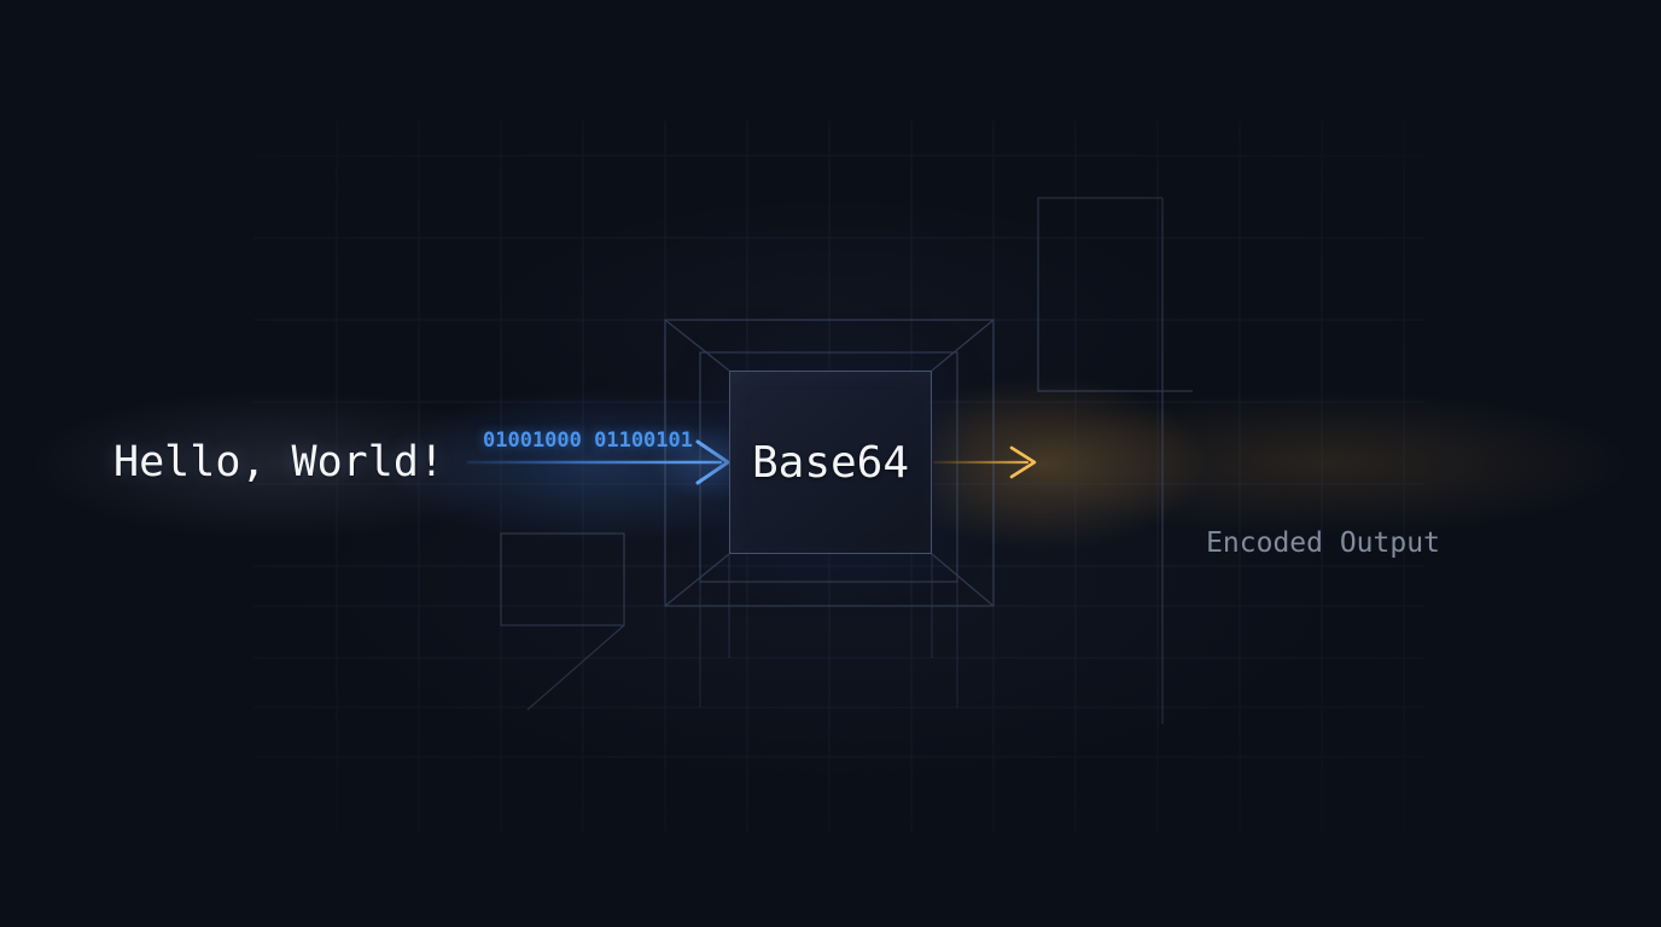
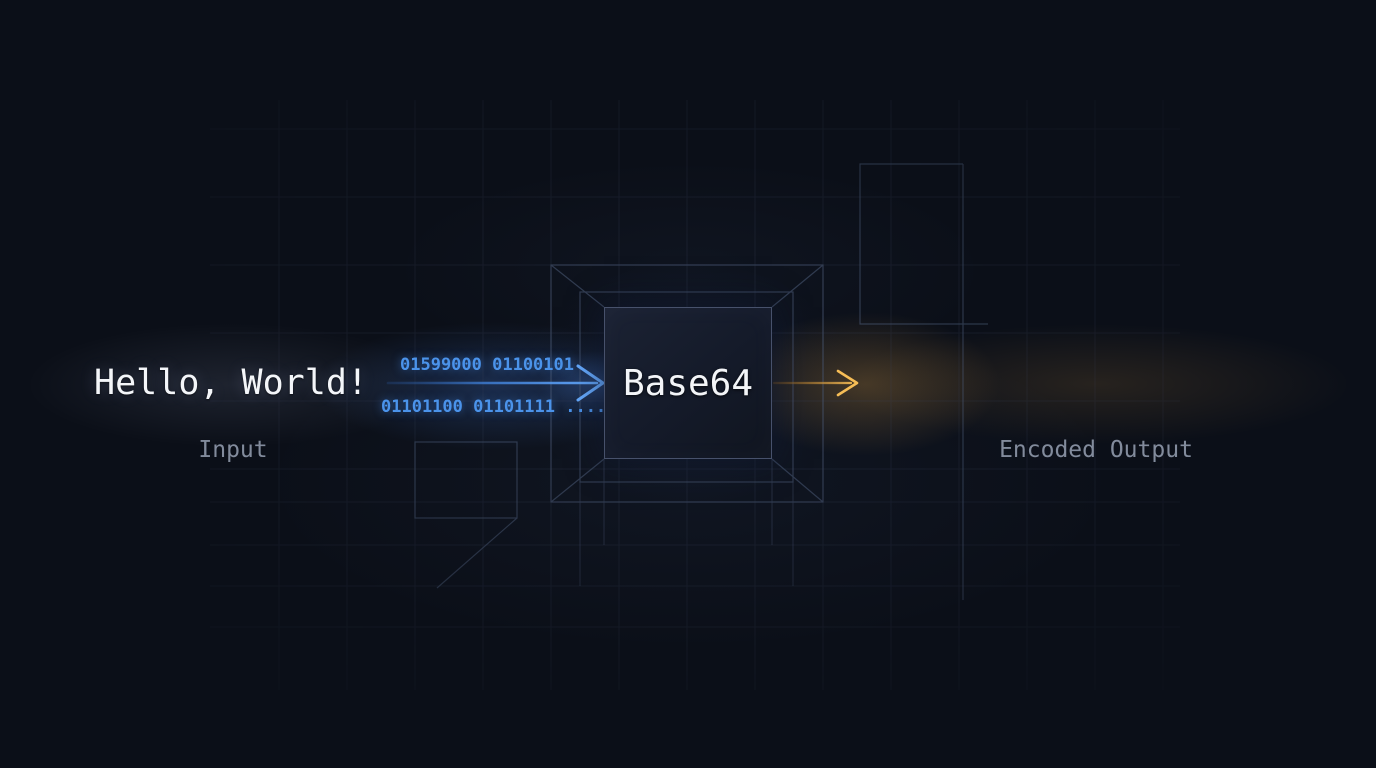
  Hello, World!
+ Input
- 01001000 01100101
+ 01599000 01100101
+ 01101100 01101111 ....
  Base64
  Encoded Output
